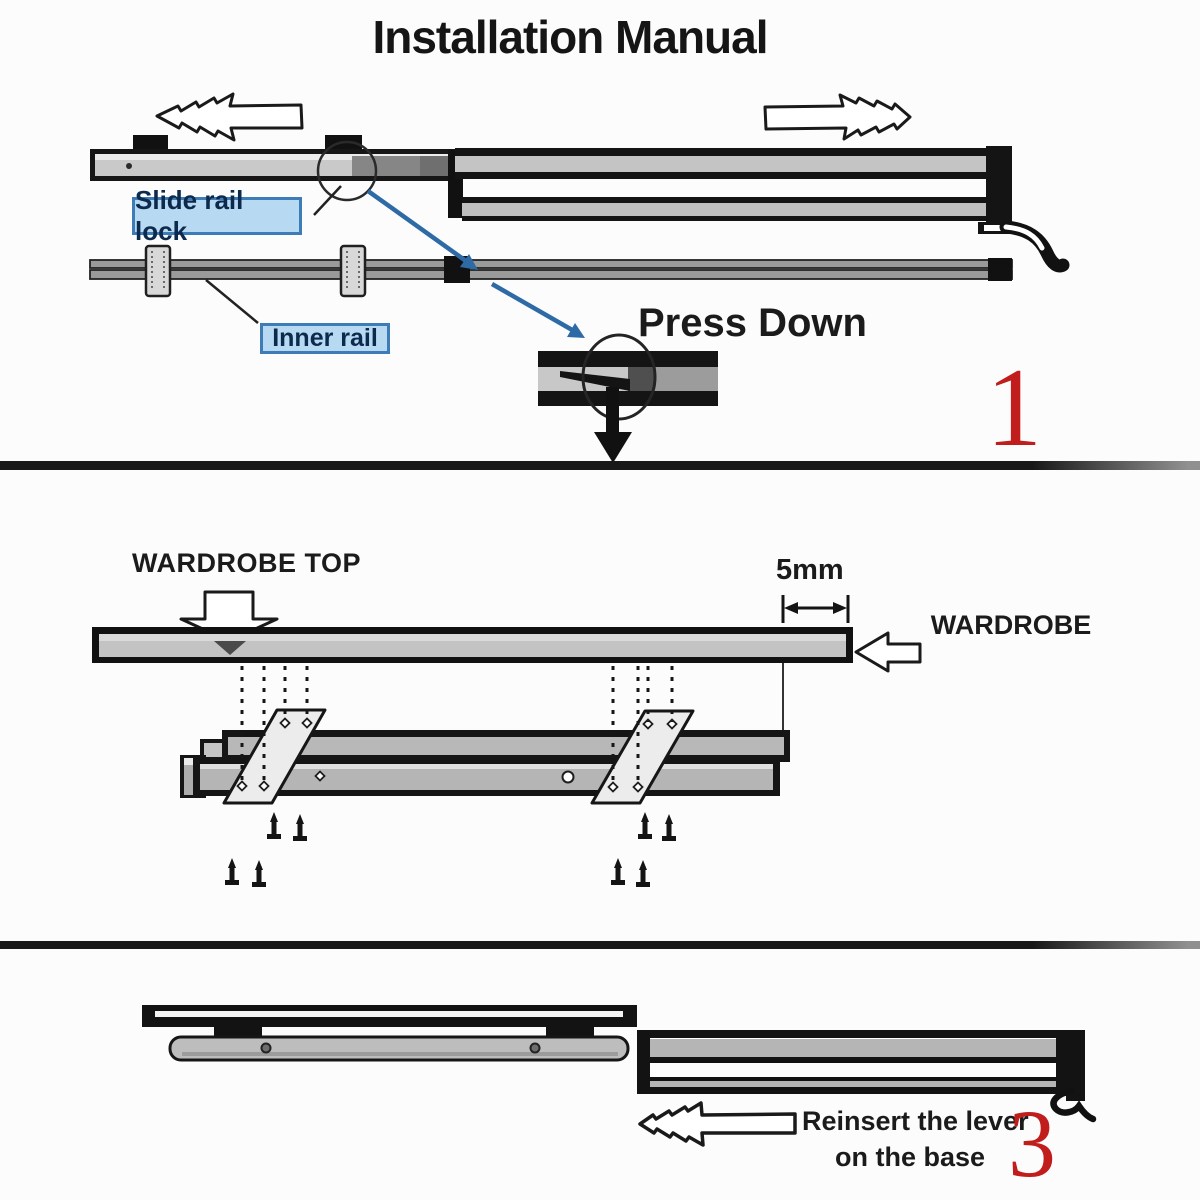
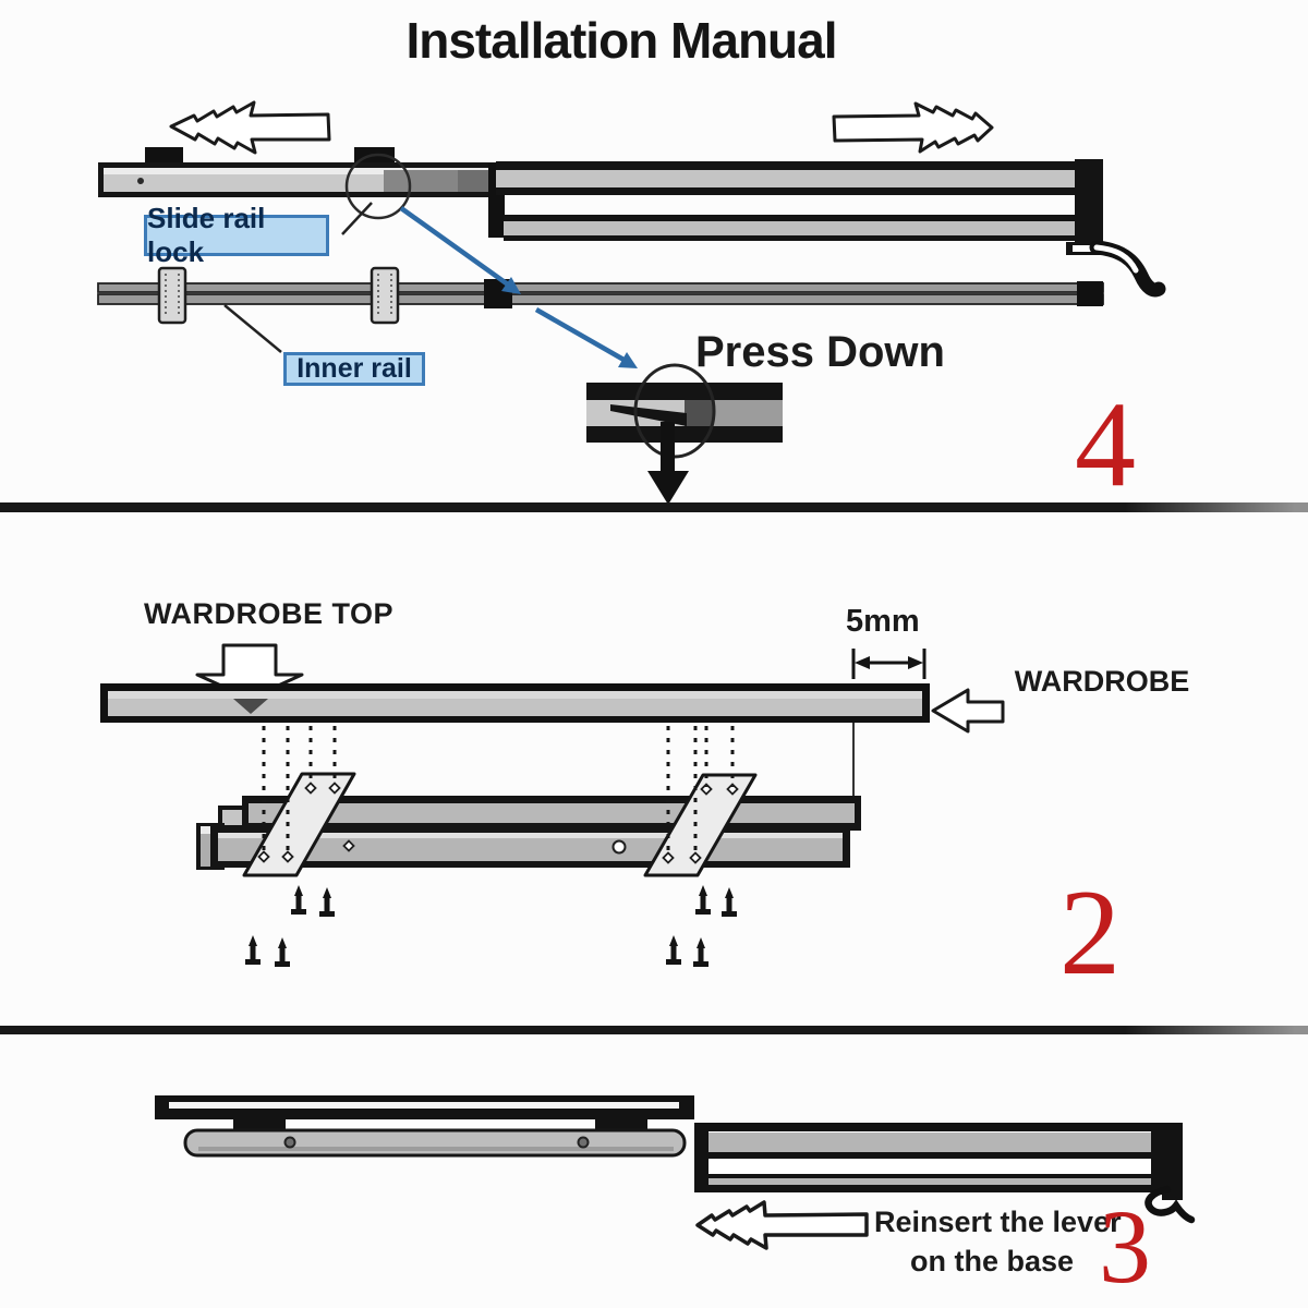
  Installation Manual
  Slide rail lock
  Inner rail
  Press Down
  WARDROBE TOP
  5mm
  WARDROBE
  Reinsert the leve
  on the base
- 1
+ 4
+ 2
  3
